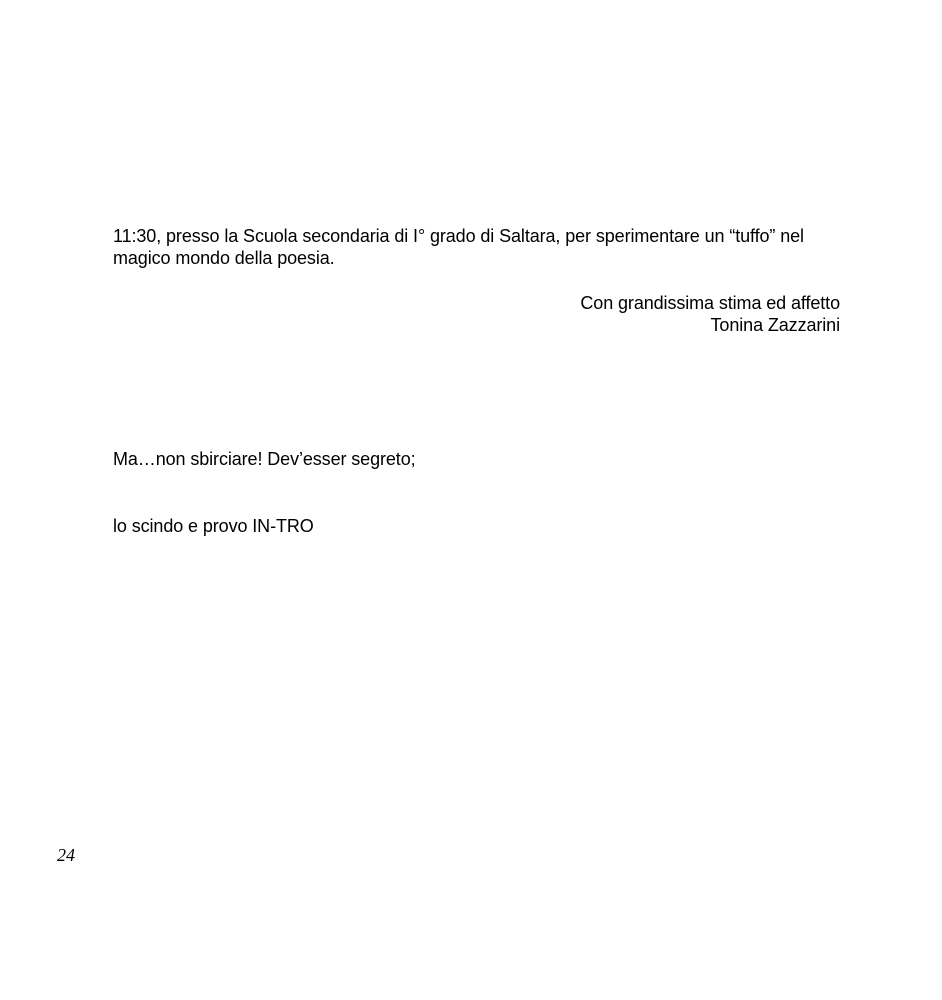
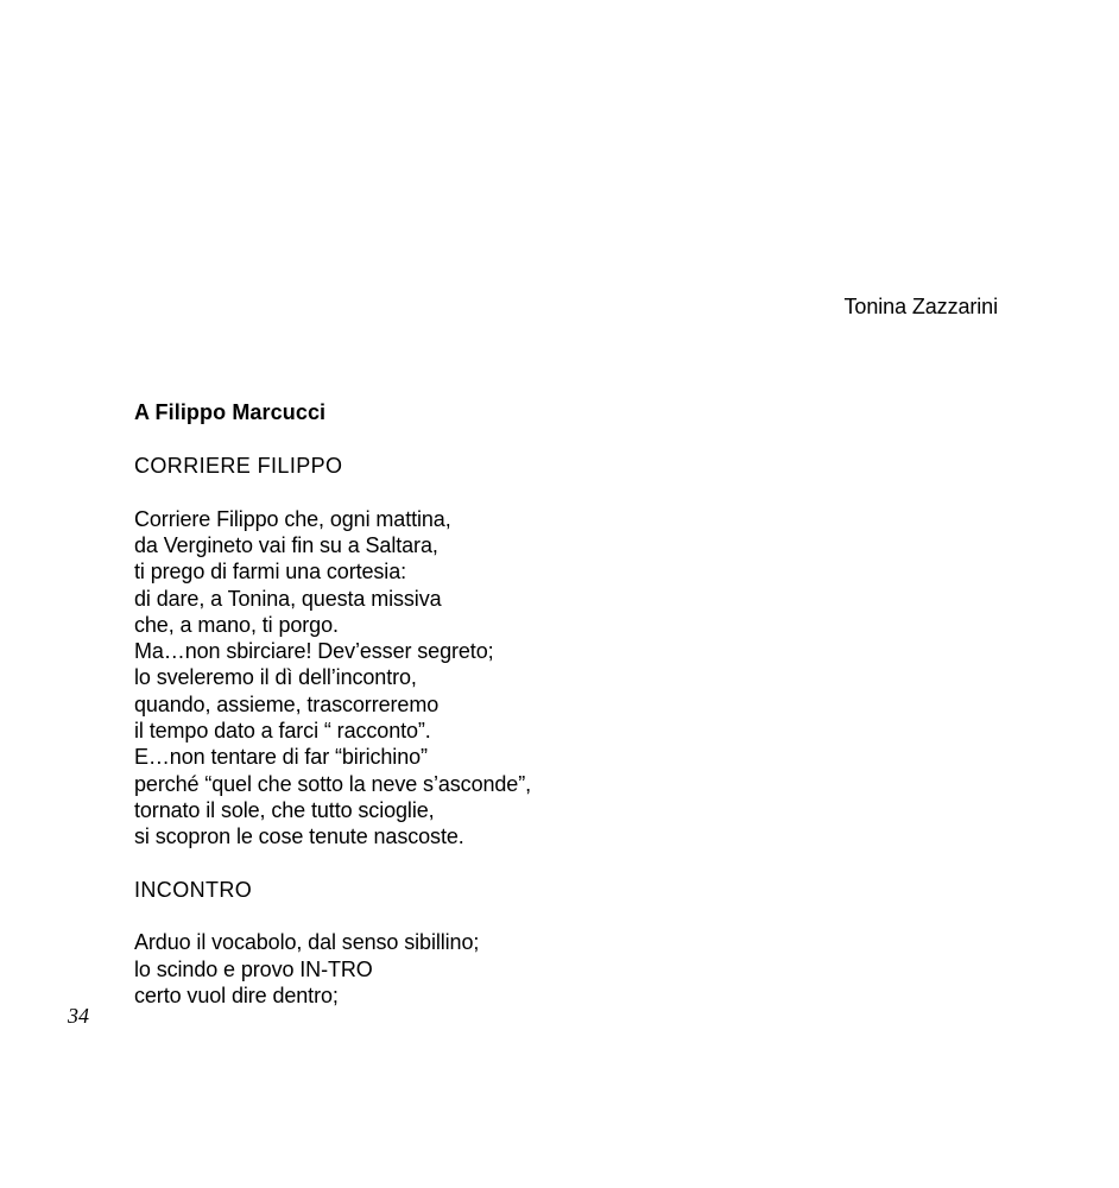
- 11:30, presso la Scuola secondaria di I° grado di Saltara, per sperimentare un “tuffo” nel magico mondo della poesia.
- Con grandissima stima ed affetto
  Tonina Zazzarini
+ A Filippo Marcucci
+ CORRIERE FILIPPO
+ Corriere Filippo che, ogni mattina,
+ da Vergineto vai fin su a Saltara,
+ ti prego di farmi una cortesia:
+ di dare, a Tonina, questa missiva
+ che, a mano, ti porgo.
  Ma…non sbirciare! Dev’esser segreto;
+ lo sveleremo il dì dell’incontro,
+ quando, assieme, trascorreremo
+ il tempo dato a farci “ racconto”.
+ E…non tentare di far “birichino”
+ perché “quel che sotto la neve s’asconde”,
+ tornato il sole, che tutto scioglie,
+ si scopron le cose tenute nascoste.
+ INCONTRO
+ Arduo il vocabolo, dal senso sibillino;
  lo scindo e provo IN-TRO
+ certo vuol dire dentro;
- 24
+ 34
